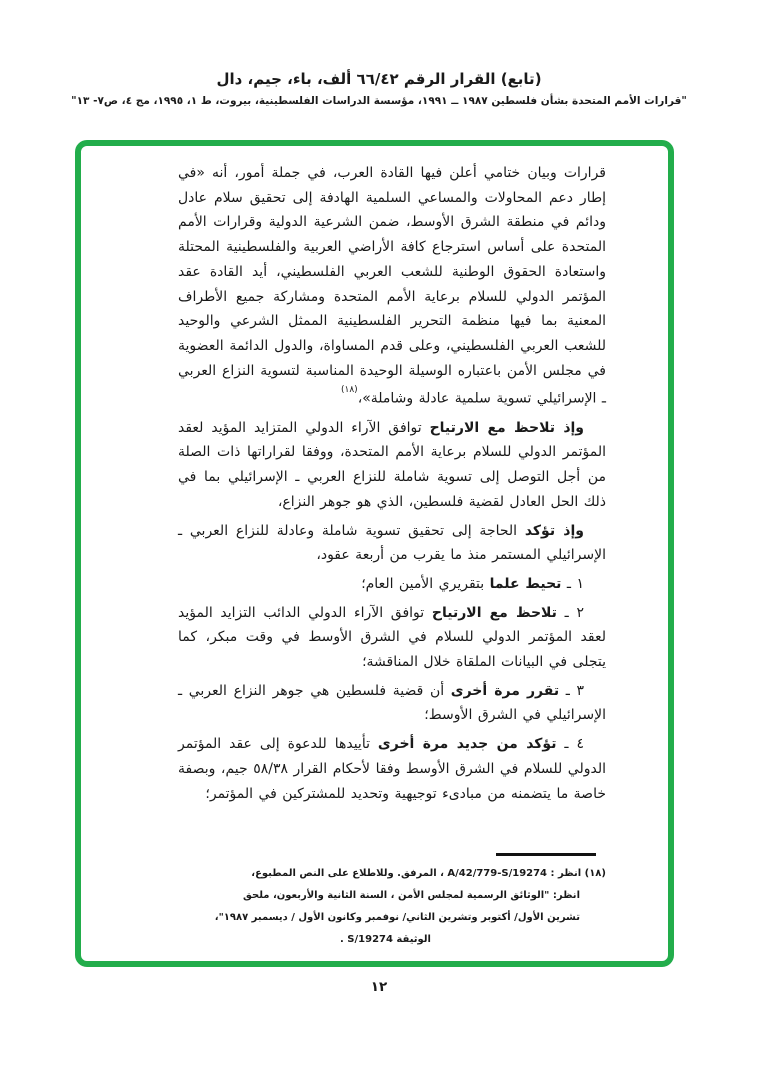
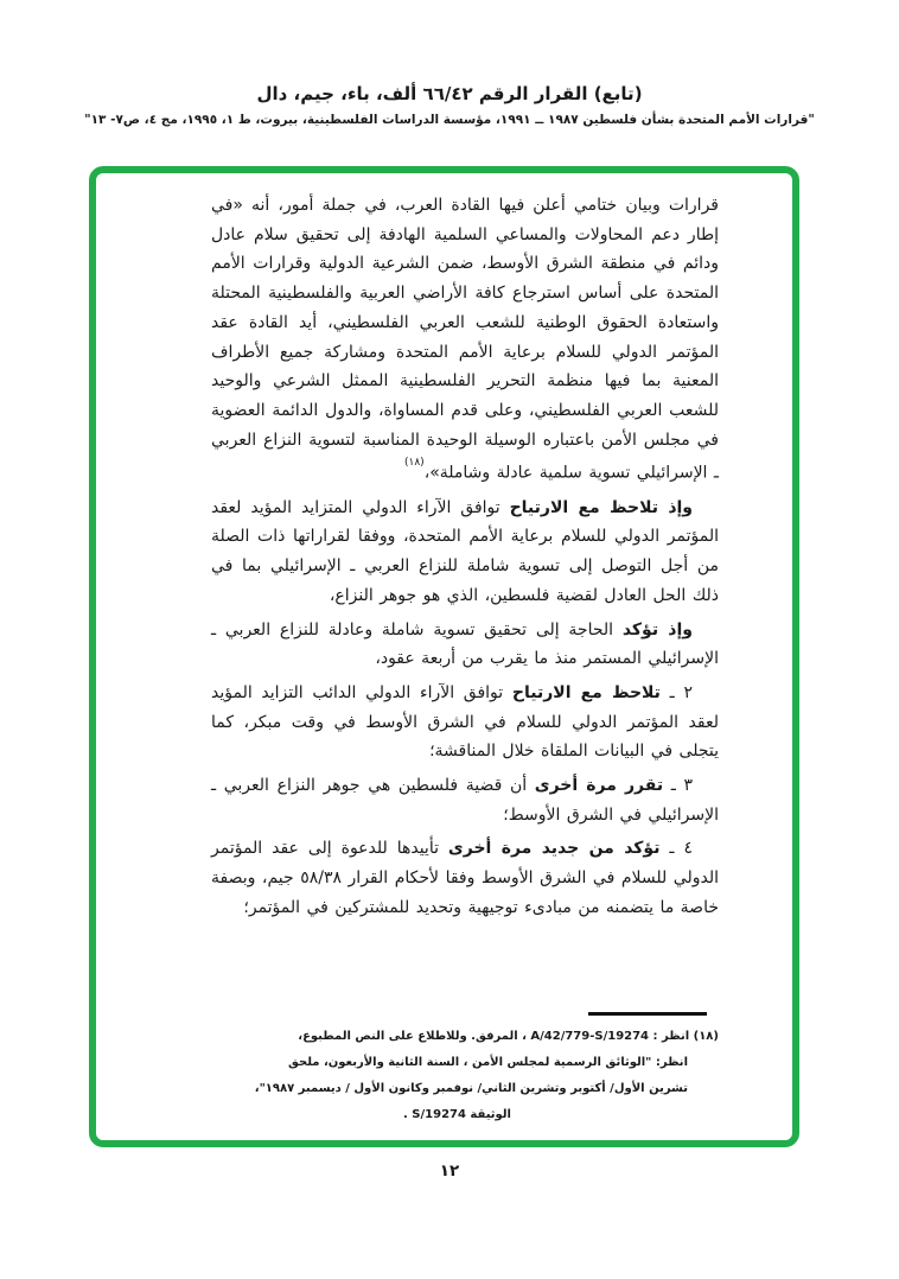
  (تابع) القرار الرقم ٦٦/٤٢ ألف، باء، جيم، دال
  "قرارات الأمم المتحدة بشأن فلسطين ١٩٨٧ ــ ١٩٩١، مؤسسة الدراسات الفلسطينية، بيروت، ط ١، ١٩٩٥، مج ٤، ص٧- ١٣"
  قرارات وبيان ختامي أعلن فيها القادة العرب، في جملة أمور، أنه «في إطار دعم المحاولات والمساعي السلمية الهادفة إلى تحقيق سلام عادل ودائم في منطقة الشرق الأوسط، ضمن الشرعية الدولية وقرارات الأمم المتحدة على أساس استرجاع كافة الأراضي العربية والفلسطينية المحتلة واستعادة الحقوق الوطنية للشعب العربي الفلسطيني، أيد القادة عقد المؤتمر الدولي للسلام برعاية الأمم المتحدة ومشاركة جميع الأطراف المعنية بما فيها منظمة التحرير الفلسطينية الممثل الشرعي والوحيد للشعب العربي الفلسطيني، وعلى قدم المساواة، والدول الدائمة العضوية في مجلس الأمن باعتباره الوسيلة الوحيدة المناسبة لتسوية النزاع العربي ـ الإسرائيلي تسوية سلمية عادلة وشاملة»،(١٨)
  وإذ تلاحظ مع الارتياح توافق الآراء الدولي المتزايد المؤيد لعقد المؤتمر الدولي للسلام برعاية الأمم المتحدة، ووفقا لقراراتها ذات الصلة من أجل التوصل إلى تسوية شاملة للنزاع العربي ـ الإسرائيلي بما في ذلك الحل العادل لقضية فلسطين، الذي هو جوهر النزاع،
  وإذ تؤكد الحاجة إلى تحقيق تسوية شاملة وعادلة للنزاع العربي ـ الإسرائيلي المستمر منذ ما يقرب من أربعة عقود،
- ١ ـ تحيط علما بتقريري الأمين العام؛
  ٢ ـ تلاحظ مع الارتياح توافق الآراء الدولي الدائب التزايد المؤيد لعقد المؤتمر الدولي للسلام في الشرق الأوسط في وقت مبكر، كما يتجلى في البيانات الملقاة خلال المناقشة؛
  ٣ ـ تقرر مرة أخرى أن قضية فلسطين هي جوهر النزاع العربي ـ الإسرائيلي في الشرق الأوسط؛
  ٤ ـ تؤكد من جديد مرة أخرى تأييدها للدعوة إلى عقد المؤتمر الدولي للسلام في الشرق الأوسط وفقا لأحكام القرار ٥٨/٣٨ جيم، وبصفة خاصة ما يتضمنه من مبادىء توجيهية وتحديد للمشتركين في المؤتمر؛
  (١٨) انظر : A/42/779-S/19274 ، المرفق. وللاطلاع على النص المطبوع،
  انظر: "الوثائق الرسمية لمجلس الأمن ، السنة الثانية والأربعون، ملحق
  تشرين الأول/ أكتوبر وتشرين الثاني/ نوفمبر وكانون الأول / ديسمبر ١٩٨٧"،
  الوثيقة S/19274 .
  ١٢
